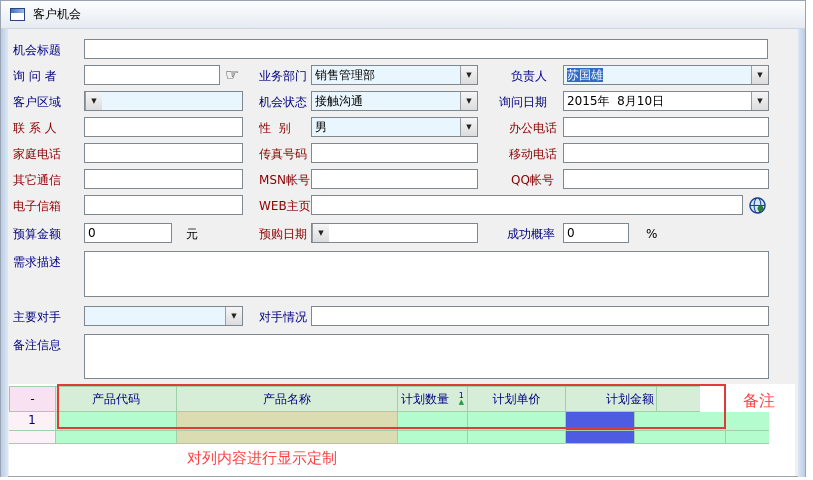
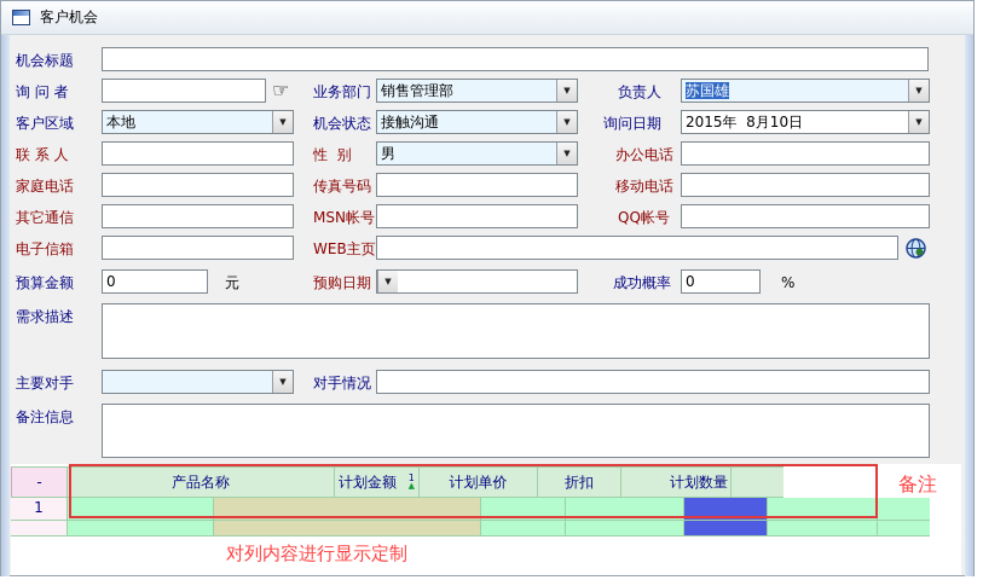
  客户机会
  机会标题
  询 问 者
  ☞
  业务部门
  销售管理部
  ▼
  负责人
  苏国雄
  ▼
  客户区域
+ 本地
  ▼
  机会状态
  接触沟通
  ▼
  询问日期
  2015年 8月10日
  ▼
  联 系 人
  性 别
  男
  ▼
  办公电话
  家庭电话
  传真号码
  移动电话
  其它通信
  MSN帐号
  QQ帐号
  电子信箱
  WEB主页
  预算金额
  0
  元
  预购日期
  ▼
  成功概率
  0
  %
  需求描述
  主要对手
  ▼
  对手情况
  备注信息
  -
- 产品代码
  产品名称
- 计划数量
+ 计划金额
  1
  ▲
  计划单价
+ 折扣
- 计划金额
+ 计划数量
  1
  备注
  对列内容进行显示定制
